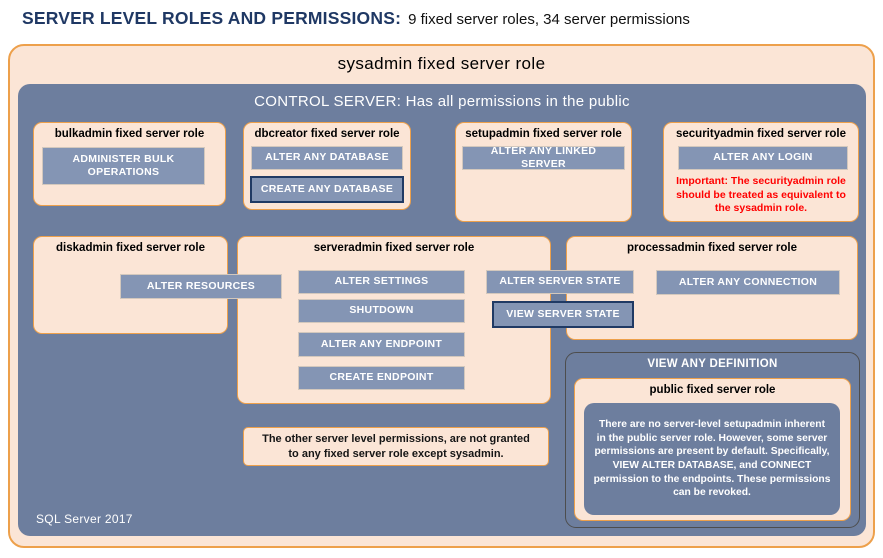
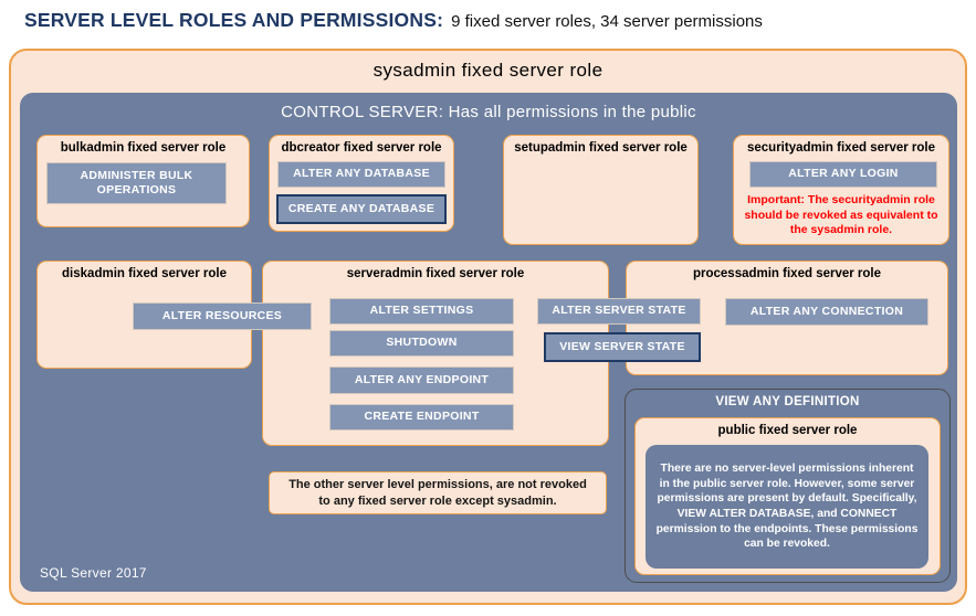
  SERVER LEVEL ROLES AND PERMISSIONS: 9 fixed server roles, 34 server permissions
  sysadmin fixed server role
  CONTROL SERVER: Has all permissions in the public
  bulkadmin fixed server role
  dbcreator fixed server role
  setupadmin fixed server role
  securityadmin fixed server role
  diskadmin fixed server role
  serveradmin fixed server role
  processadmin fixed server role
  ADMINISTER BULK OPERATIONS
  ALTER ANY DATABASE
  CREATE ANY DATABASE
- ALTER ANY LINKED SERVER
  ALTER ANY LOGIN
- Important: The securityadmin role should be treated as equivalent to the sysadmin role.
+ Important: The securityadmin role should be revoked as equivalent to the sysadmin role.
  ALTER RESOURCES
  ALTER SETTINGS
  SHUTDOWN
  ALTER ANY ENDPOINT
  CREATE ENDPOINT
  ALTER SERVER STATE
  VIEW SERVER STATE
  ALTER ANY CONNECTION
- The other server level permissions, are not granted to any fixed server role except sysadmin.
+ The other server level permissions, are not revoked to any fixed server role except sysadmin.
  VIEW ANY DEFINITION
  public fixed server role
- There are no server-level setupadmin inherent in the public server role. However, some server permissions are present by default. Specifically, VIEW ALTER DATABASE, and CONNECT permission to the endpoints. These permissions can be revoked.
+ There are no server-level permissions inherent in the public server role. However, some server permissions are present by default. Specifically, VIEW ALTER DATABASE, and CONNECT permission to the endpoints. These permissions can be revoked.
  SQL Server 2017
